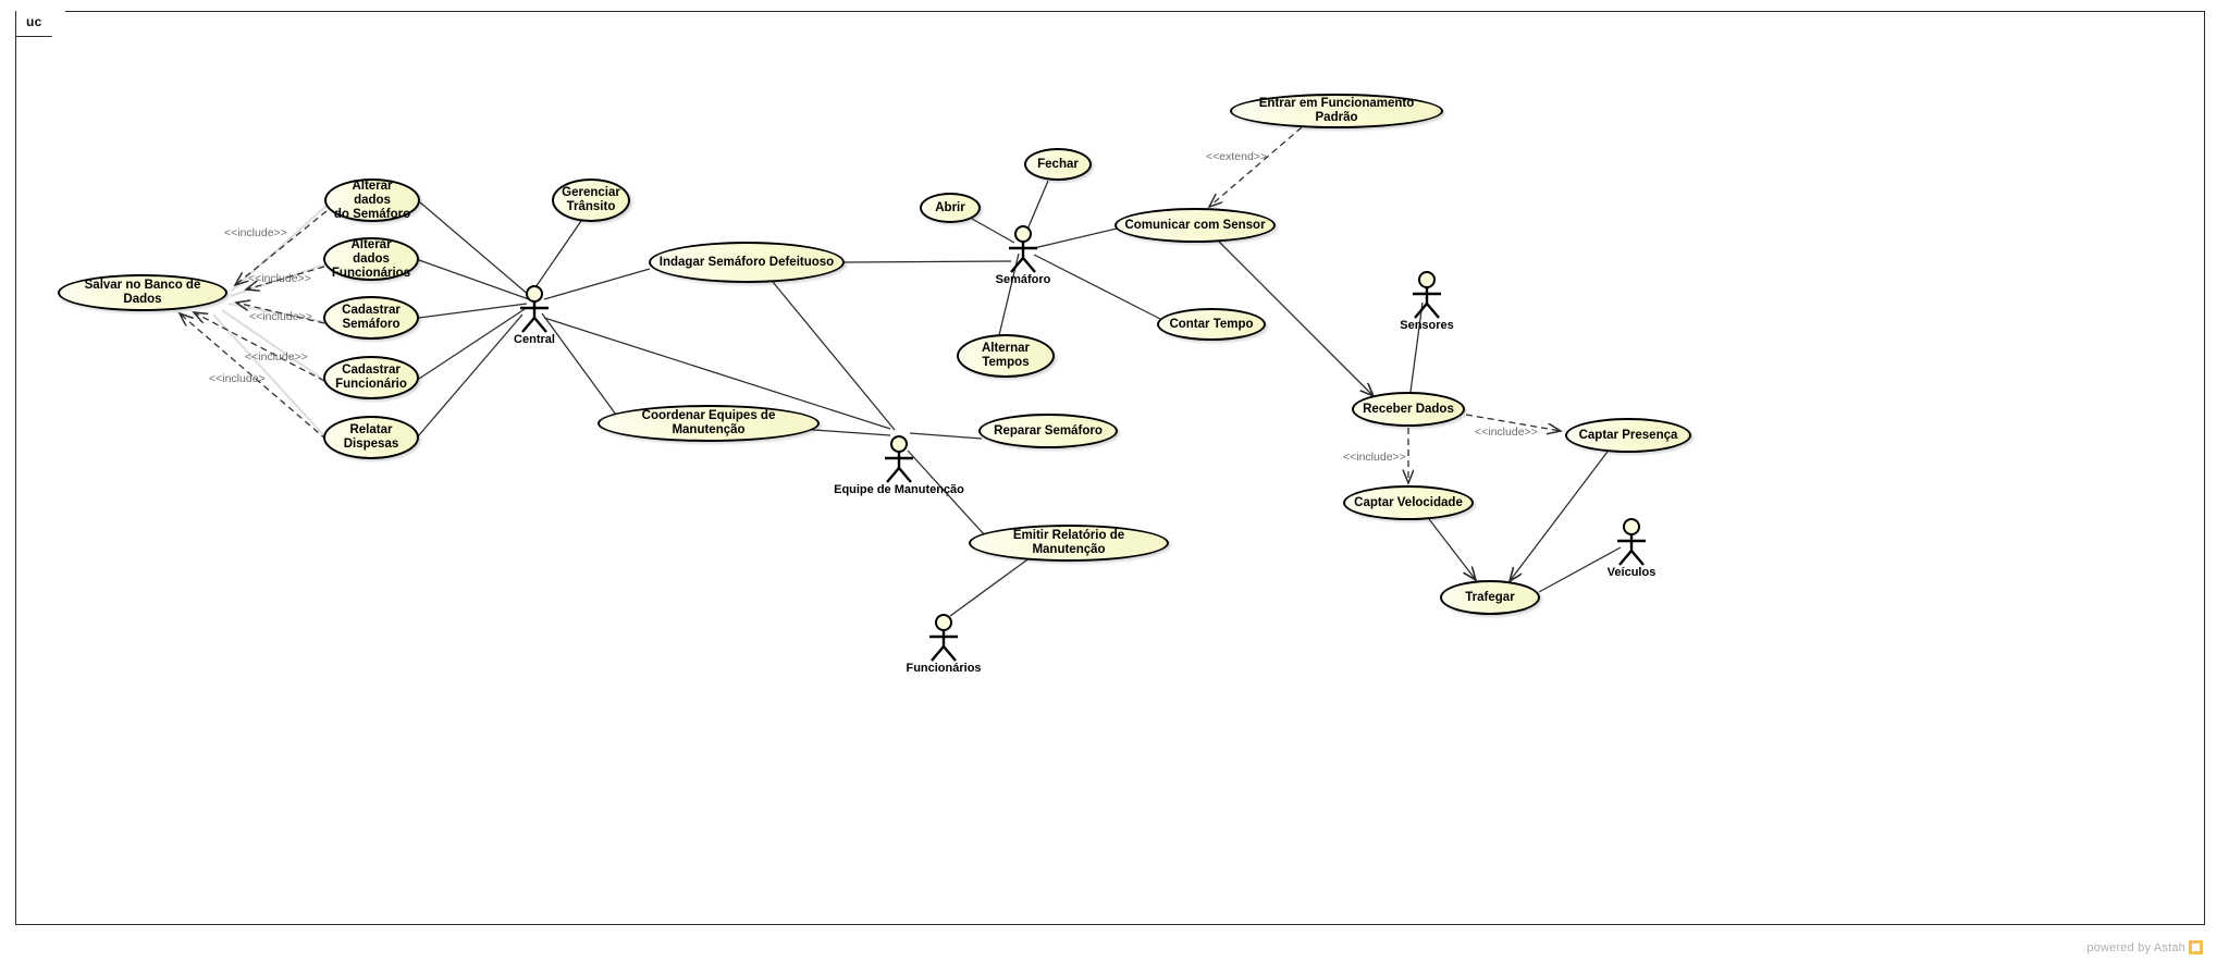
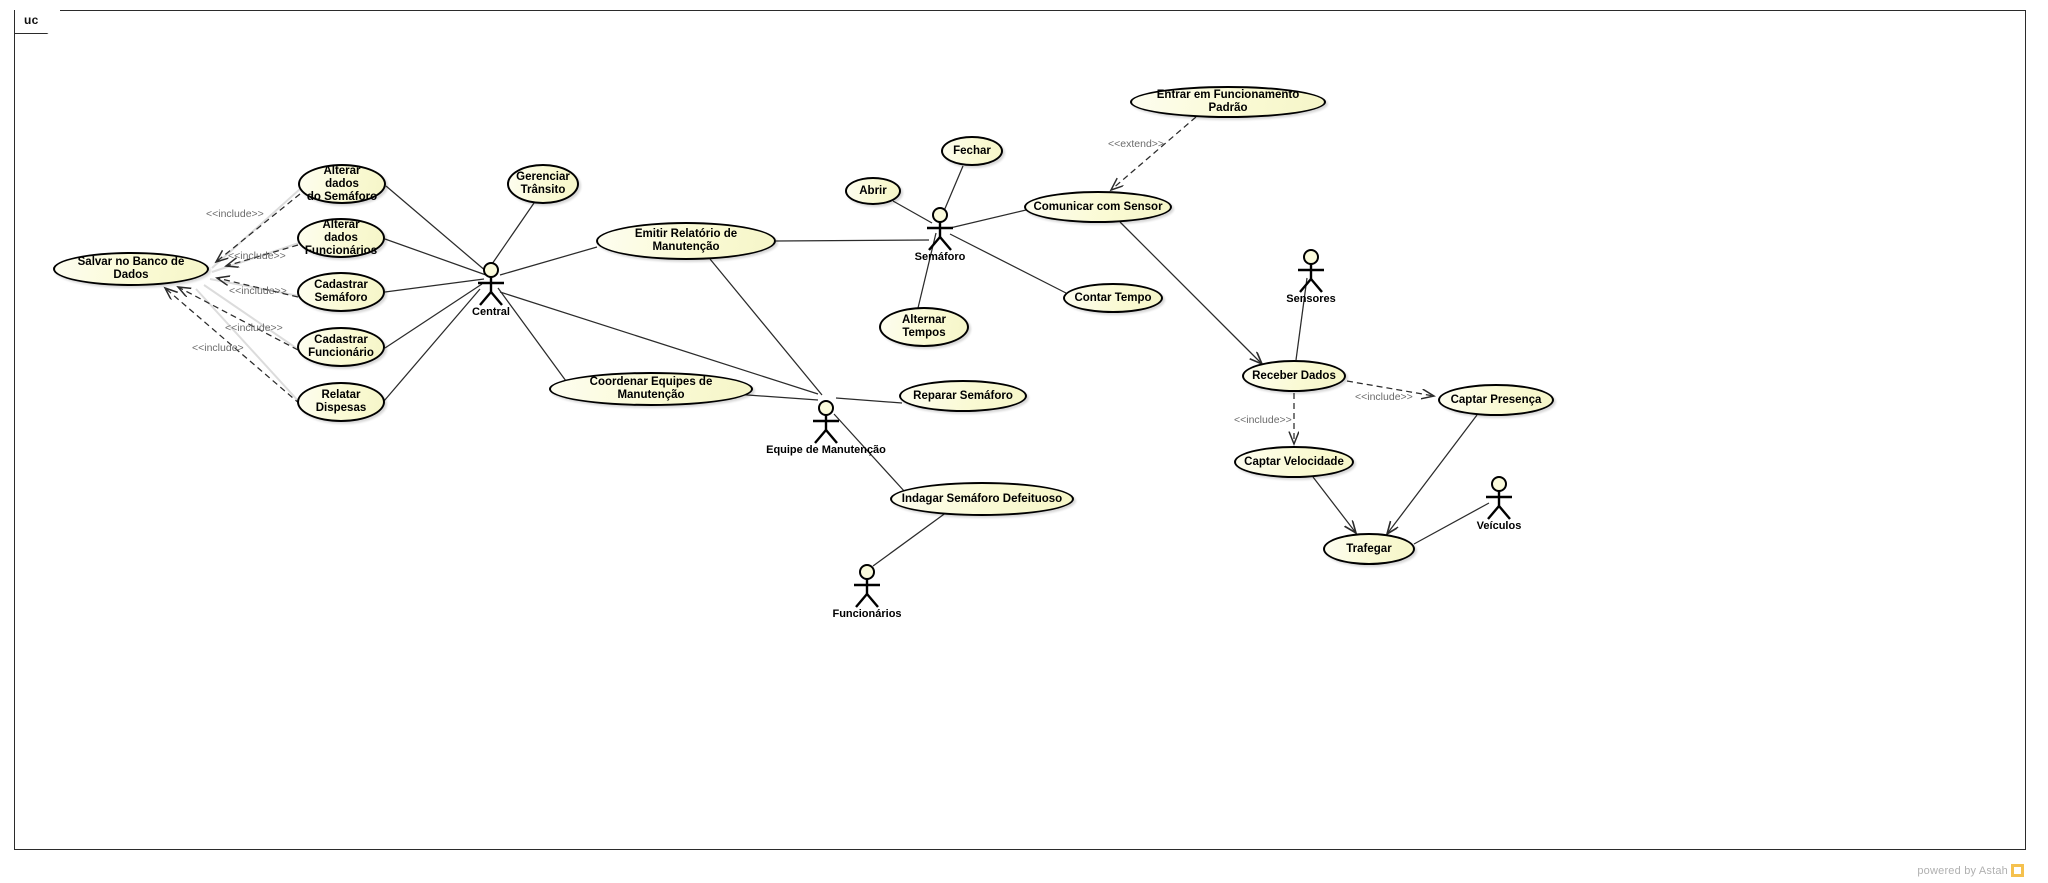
  uc
  Salvar no Banco de Dados
  Alterar dados
  do Semáforo
  Alterar dados
  Funcionários
  Cadastrar
  Semáforo
  Cadastrar
  Funcionário
  Relatar
  Dispesas
  Gerenciar
  Trânsito
- Indagar Semáforo Defeituoso
+ Emitir Relatório de Manutenção
  Abrir
  Fechar
  Alternar
  Tempos
  Comunicar com Sensor
  Contar Tempo
  Entrar em Funcionamento Padrão
  Receber Dados
  Captar Presença
  Captar Velocidade
  Trafegar
  Coordenar Equipes de Manutenção
  Reparar Semáforo
- Emitir Relatório de Manutenção
+ Indagar Semáforo Defeituoso
  Central
  Semáforo
  Sensores
  Equipe de Manutenção
  Funcionários
  Veículos
  <<include>>
  <<include>>
  <<include>>
  <<include>>
  <<include>
  <<extend>>
  <<include>>
  <<include>>
  powered by Astah
